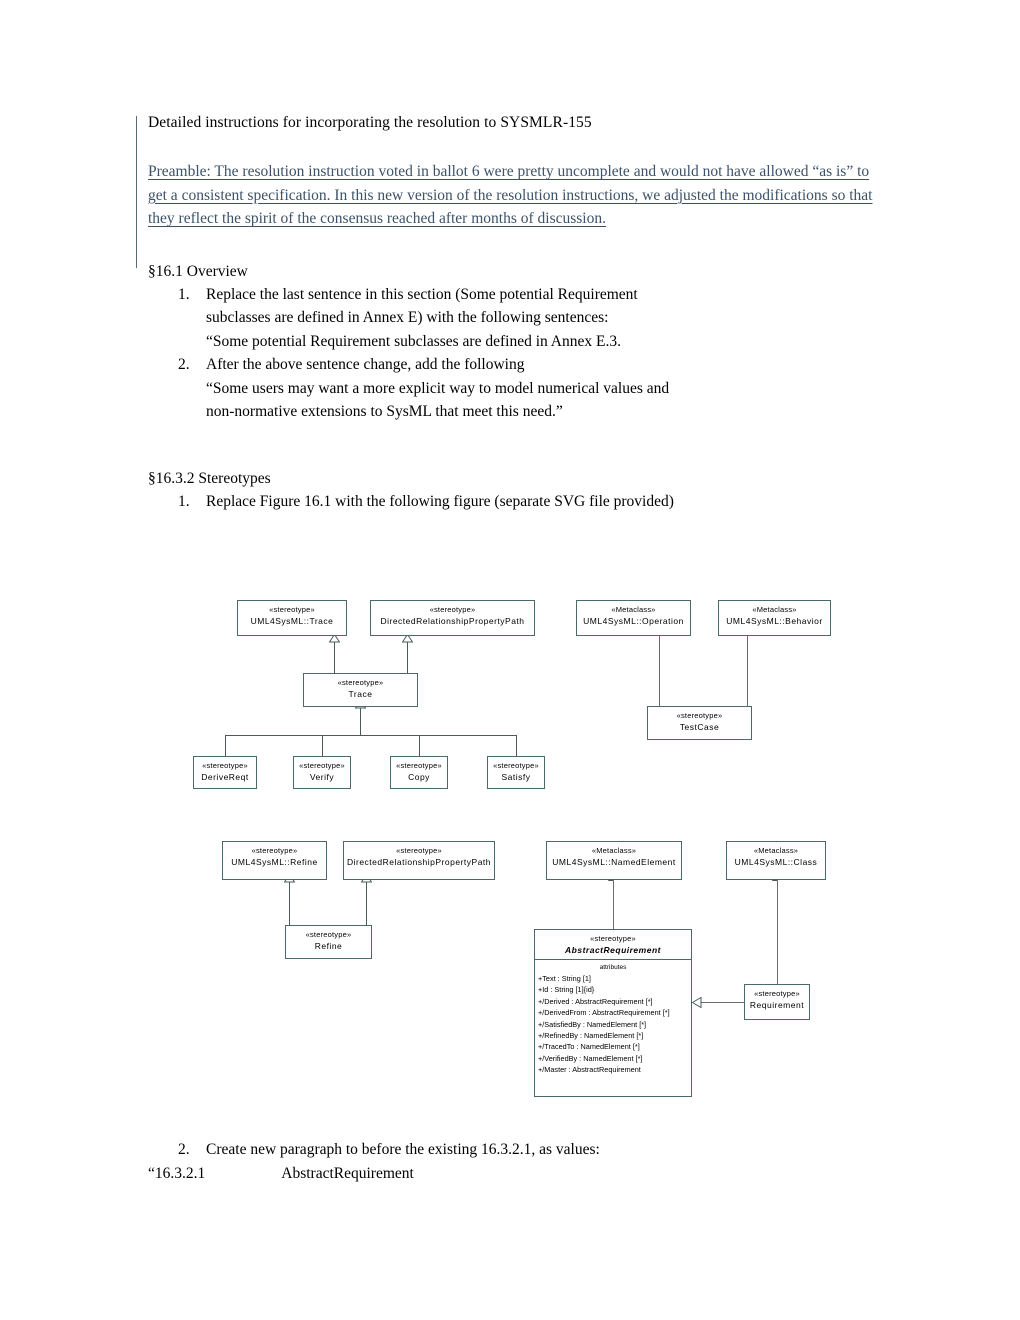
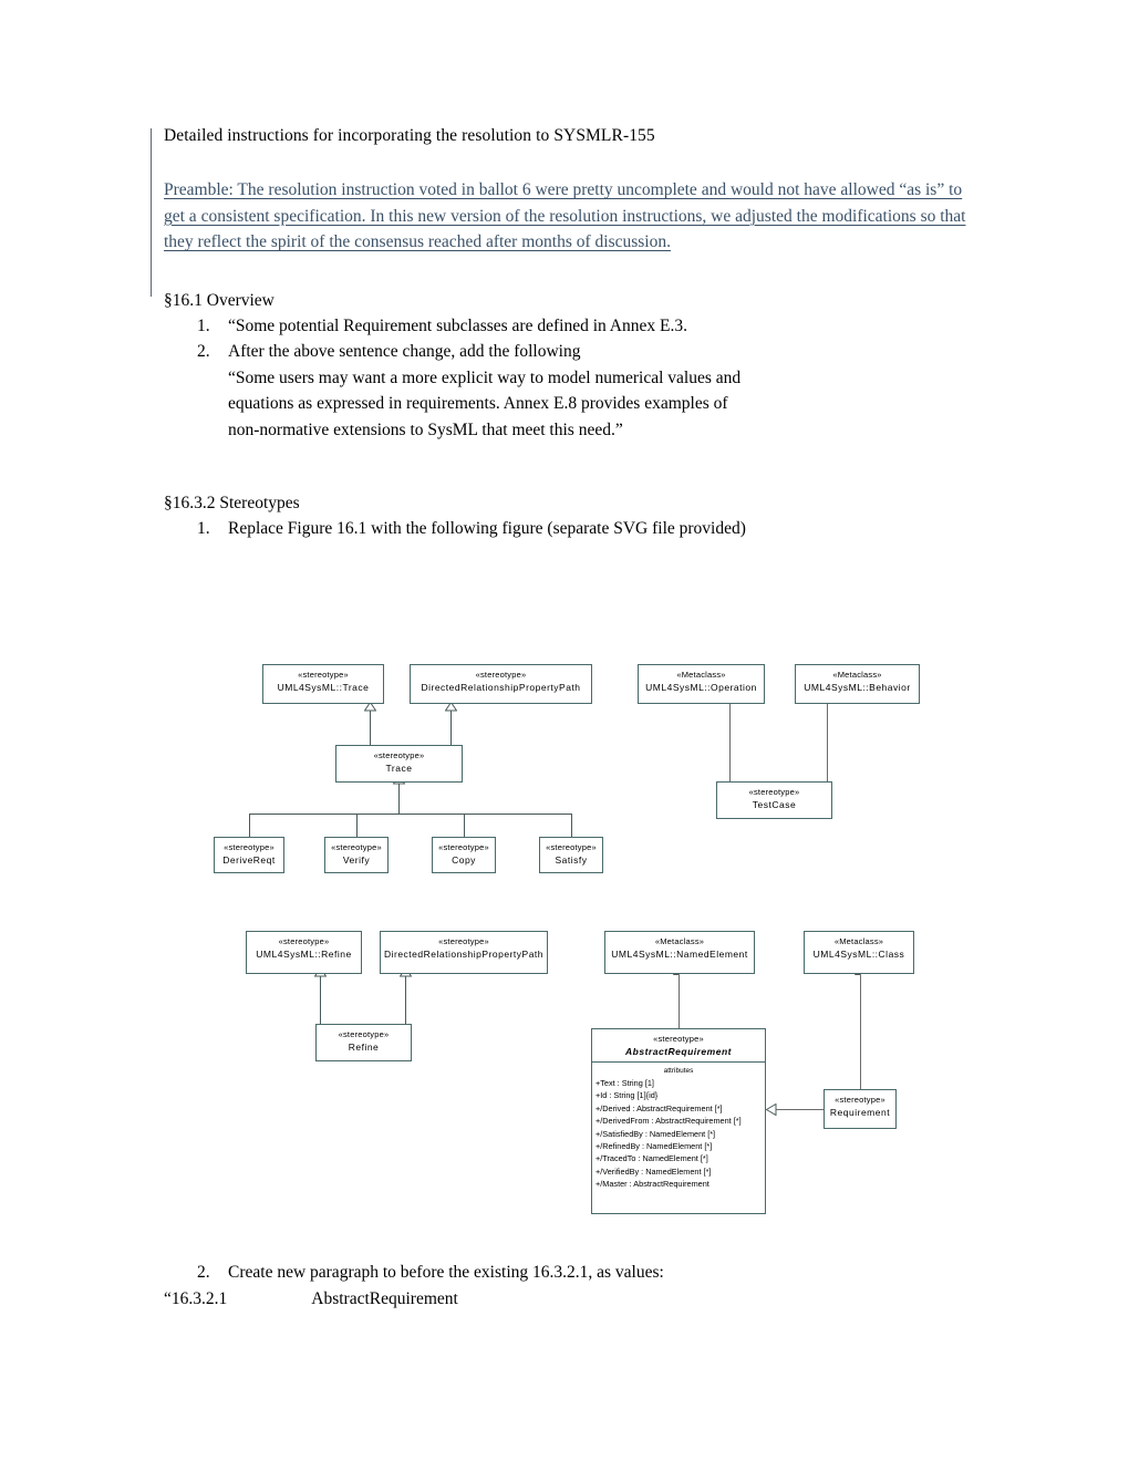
  Detailed instructions for incorporating the resolution to SYSMLR-155
  Preamble: The resolution instruction voted in ballot 6 were pretty uncomplete and would not have allowed “as is” to get a consistent specification. In this new version of the resolution instructions, we adjusted the modifications so that they reflect the spirit of the consensus reached after months of discussion.
  §16.1 Overview
- Replace the last sentence in this section (Some potential Requirement
- subclasses are defined in Annex E) with the following sentences:
  “Some potential Requirement subclasses are defined in Annex E.3.
  After the above sentence change, add the following
  “Some users may want a more explicit way to model numerical values and
+ equations as expressed in requirements. Annex E.8 provides examples of
  non-normative extensions to SysML that meet this need.”
  §16.3.2 Stereotypes
  Replace Figure 16.1 with the following figure (separate SVG file provided)
  «stereotype»
  UML4SysML::Trace
  «stereotype»
  DirectedRelationshipPropertyPath
  «Metaclass»
  UML4SysML::Operation
  «Metaclass»
  UML4SysML::Behavior
  «stereotype»
  Trace
  «stereotype»
  TestCase
  «stereotype»
  DeriveReqt
  «stereotype»
  Verify
  «stereotype»
  Copy
  «stereotype»
  Satisfy
  «stereotype»
  UML4SysML::Refine
  «stereotype»
  DirectedRelationshipPropertyPath
  «Metaclass»
  UML4SysML::NamedElement
  «Metaclass»
  UML4SysML::Class
  «stereotype»
  Refine
  «stereotype»
  Requirement
  «stereotype»
  AbstractRequirement
  +Text : String [1]
  +Id : String [1]{id}
  +/Derived : AbstractRequirement [*]
  +/DerivedFrom : AbstractRequirement [*]
  +/SatisfiedBy : NamedElement [*]
  +/RefinedBy : NamedElement [*]
  +/TracedTo : NamedElement [*]
  +/VerifiedBy : NamedElement [*]
  +/Master : AbstractRequirement
  Create new paragraph to before the existing 16.3.2.1, as values:
  “16.3.2.1 AbstractRequirement
